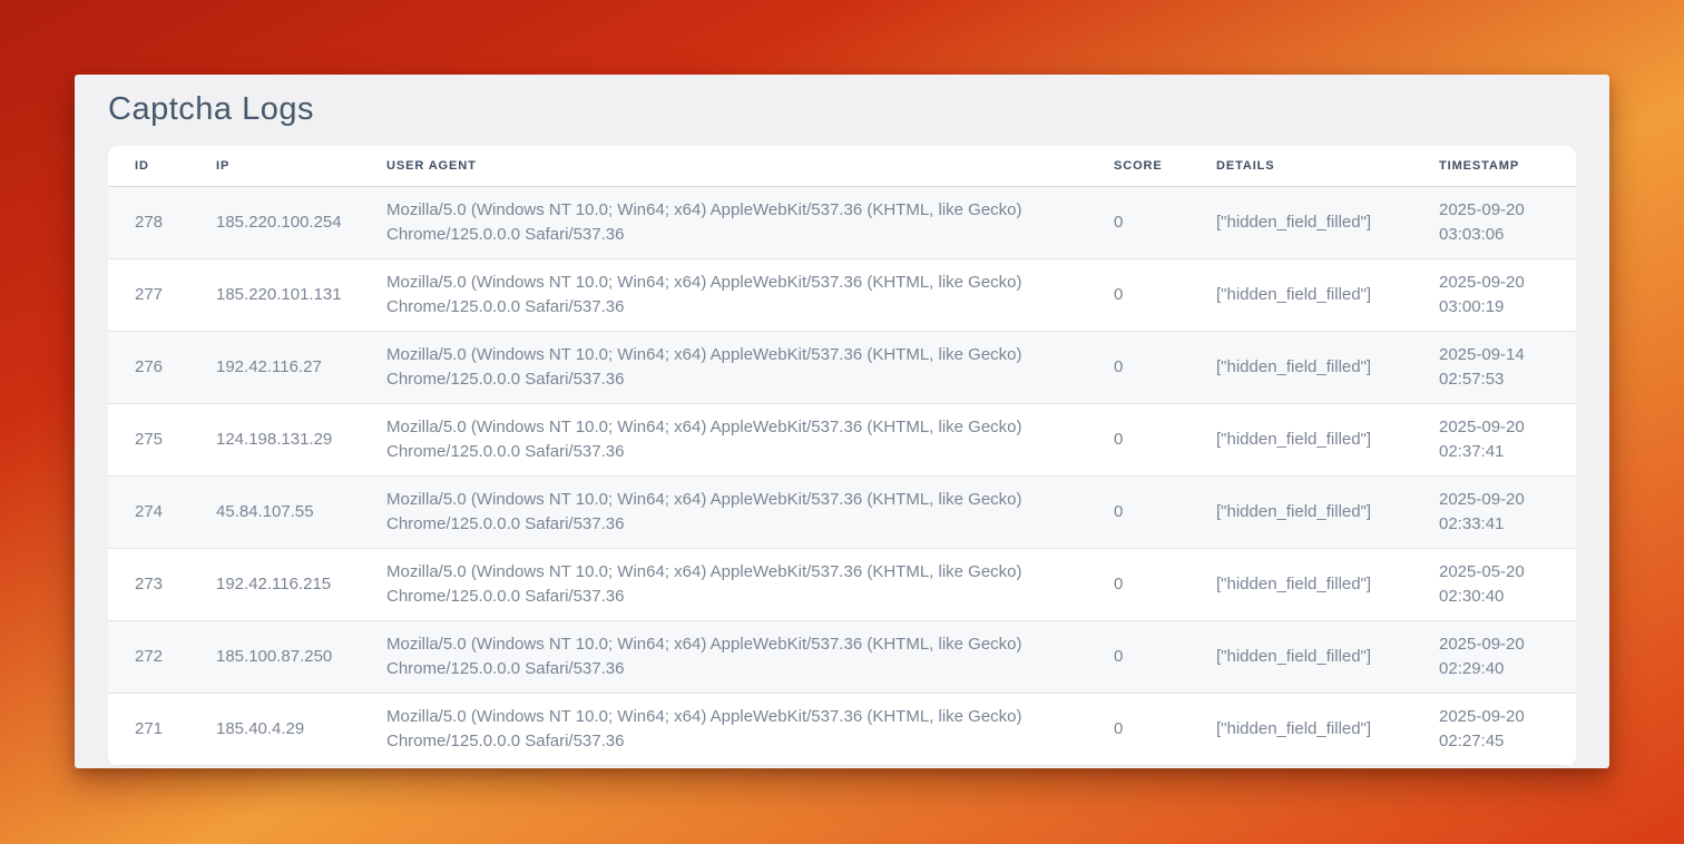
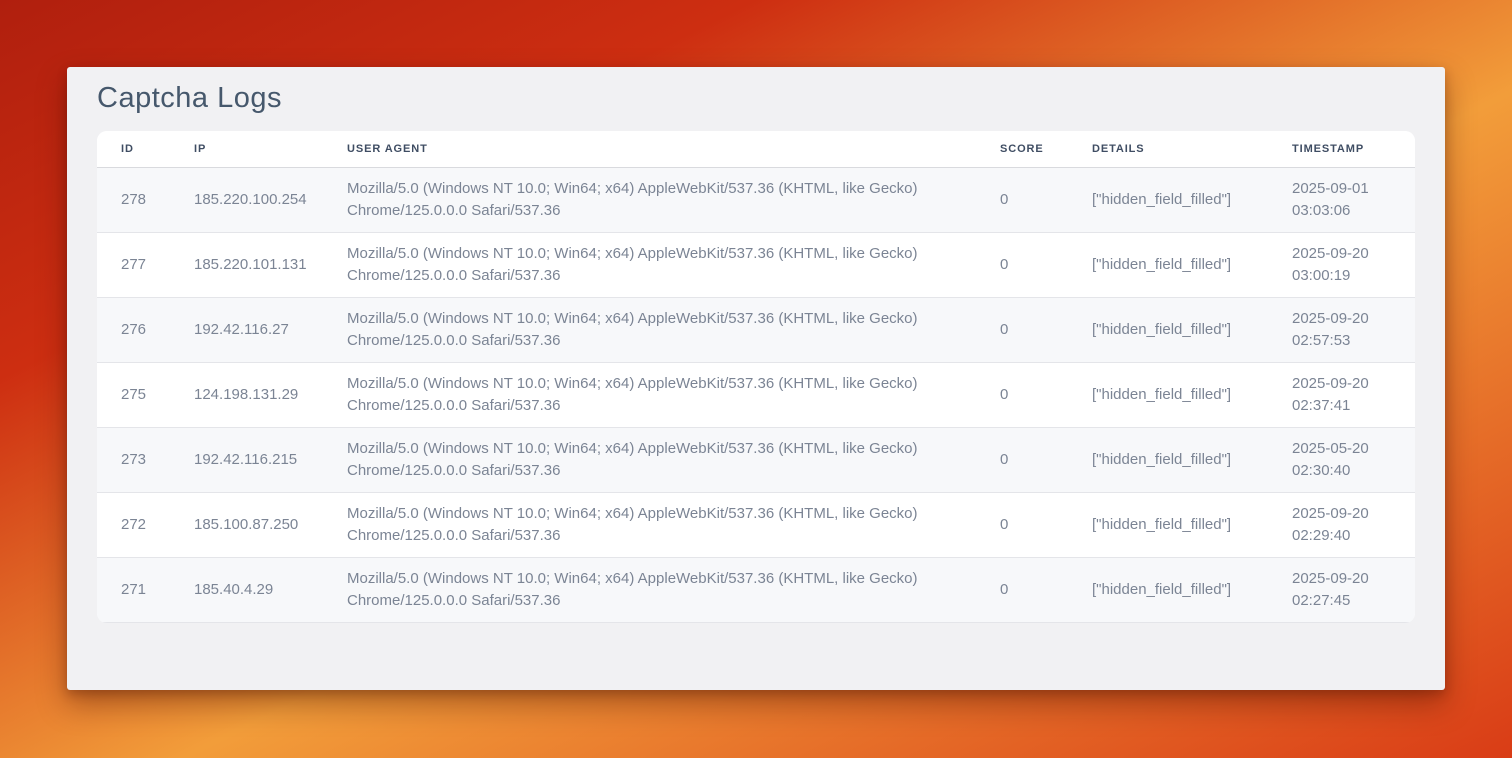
  Captcha Logs
  ID	IP	USER AGENT	SCORE	DETAILS	TIMESTAMP
- 278	185.220.100.254	Mozilla/5.0 (Windows NT 10.0; Win64; x64) AppleWebKit/537.36 (KHTML, like Gecko) Chrome/125.0.0.0 Safari/537.36	0	["hidden_field_filled"]	2025-09-20 03:03:06
+ 278	185.220.100.254	Mozilla/5.0 (Windows NT 10.0; Win64; x64) AppleWebKit/537.36 (KHTML, like Gecko) Chrome/125.0.0.0 Safari/537.36	0	["hidden_field_filled"]	2025-09-01 03:03:06
  277	185.220.101.131	Mozilla/5.0 (Windows NT 10.0; Win64; x64) AppleWebKit/537.36 (KHTML, like Gecko) Chrome/125.0.0.0 Safari/537.36	0	["hidden_field_filled"]	2025-09-20 03:00:19
- 276	192.42.116.27	Mozilla/5.0 (Windows NT 10.0; Win64; x64) AppleWebKit/537.36 (KHTML, like Gecko) Chrome/125.0.0.0 Safari/537.36	0	["hidden_field_filled"]	2025-09-14 02:57:53
+ 276	192.42.116.27	Mozilla/5.0 (Windows NT 10.0; Win64; x64) AppleWebKit/537.36 (KHTML, like Gecko) Chrome/125.0.0.0 Safari/537.36	0	["hidden_field_filled"]	2025-09-20 02:57:53
  275	124.198.131.29	Mozilla/5.0 (Windows NT 10.0; Win64; x64) AppleWebKit/537.36 (KHTML, like Gecko) Chrome/125.0.0.0 Safari/537.36	0	["hidden_field_filled"]	2025-09-20 02:37:41
- 274	45.84.107.55	Mozilla/5.0 (Windows NT 10.0; Win64; x64) AppleWebKit/537.36 (KHTML, like Gecko) Chrome/125.0.0.0 Safari/537.36	0	["hidden_field_filled"]	2025-09-20 02:33:41
  273	192.42.116.215	Mozilla/5.0 (Windows NT 10.0; Win64; x64) AppleWebKit/537.36 (KHTML, like Gecko) Chrome/125.0.0.0 Safari/537.36	0	["hidden_field_filled"]	2025-05-20 02:30:40
  272	185.100.87.250	Mozilla/5.0 (Windows NT 10.0; Win64; x64) AppleWebKit/537.36 (KHTML, like Gecko) Chrome/125.0.0.0 Safari/537.36	0	["hidden_field_filled"]	2025-09-20 02:29:40
  271	185.40.4.29	Mozilla/5.0 (Windows NT 10.0; Win64; x64) AppleWebKit/537.36 (KHTML, like Gecko) Chrome/125.0.0.0 Safari/537.36	0	["hidden_field_filled"]	2025-09-20 02:27:45
